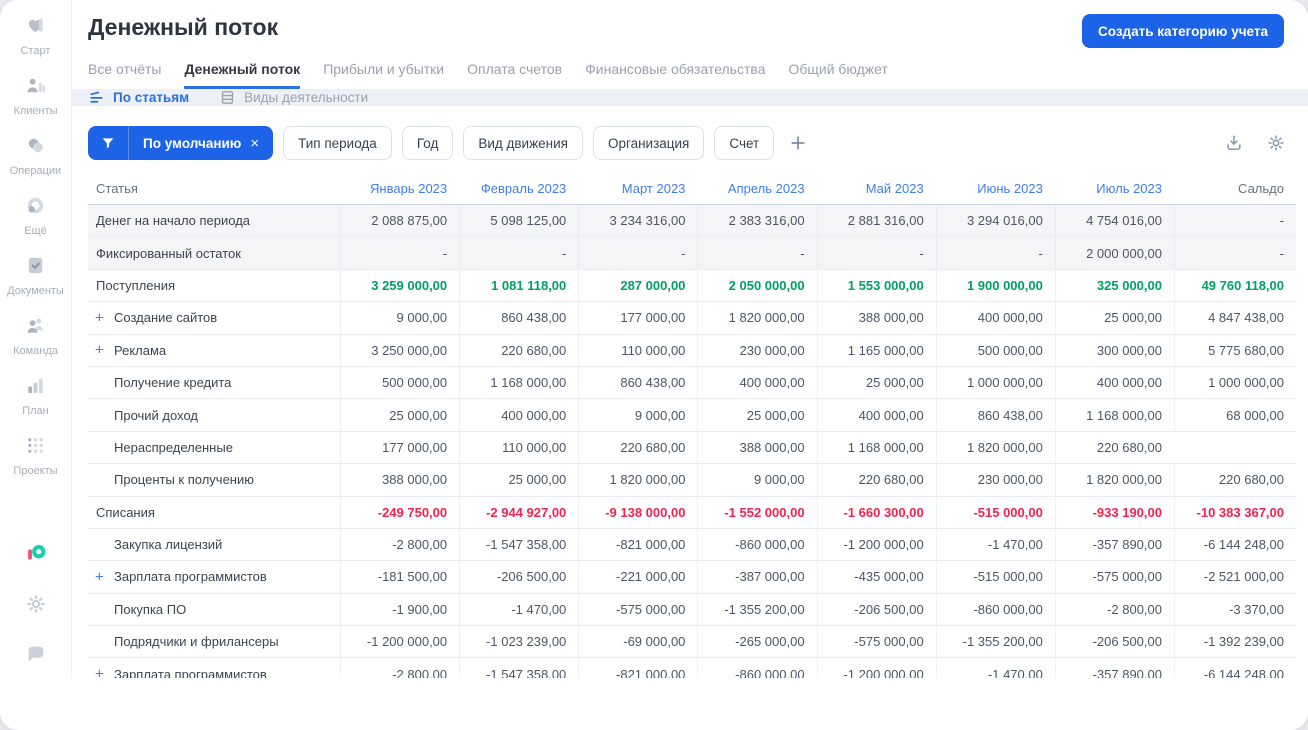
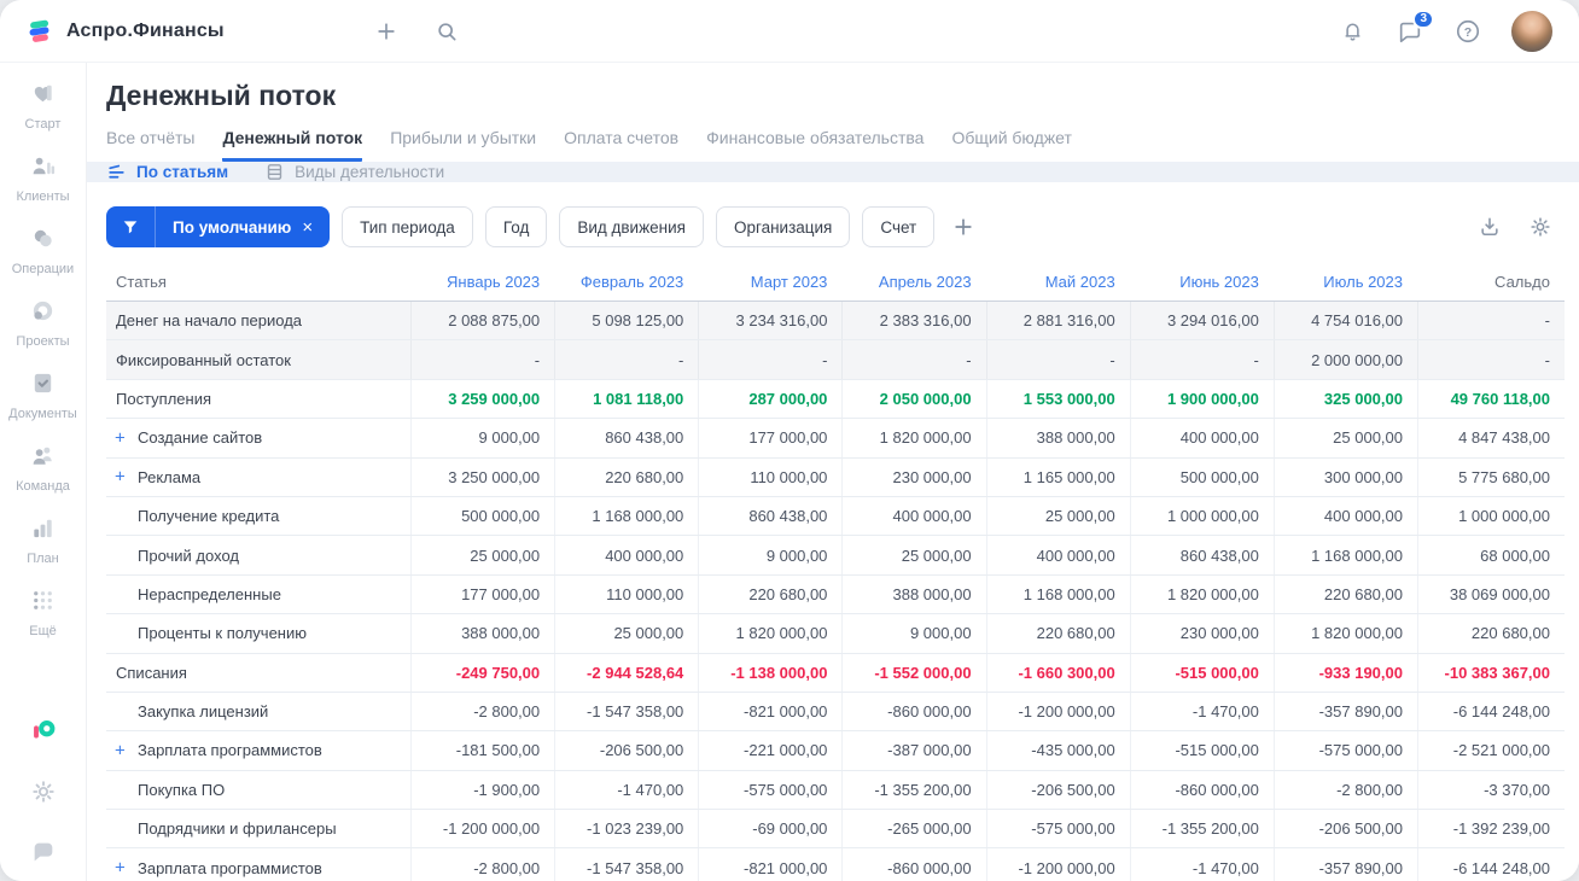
+ Аспро.Финансы
+ 3
+ ?
  Старт
  Клиенты
  Операции
- Ещё
+ Проекты
  Документы
  Команда
  План
- Проекты
+ Ещё
  Денежный поток
- Создать категорию учета
  Все отчёты
  Денежный поток
  Прибыли и убытки
  Оплата счетов
  Финансовые обязательства
  Общий бюджет
  По статьям
  Виды деятельности
  По умолчанию
  ×
  Тип периода
  Год
  Вид движения
  Организация
  Счет
  Статья
  Январь 2023
  Февраль 2023
  Март 2023
  Апрель 2023
  Май 2023
  Июнь 2023
  Июль 2023
  Сальдо
  Денег на начало периода
  2 088 875,00
  5 098 125,00
  3 234 316,00
  2 383 316,00
  2 881 316,00
  3 294 016,00
  4 754 016,00
  -
  Фиксированный остаток
  -
  -
  -
  -
  -
  -
  2 000 000,00
  -
  Поступления
  3 259 000,00
  1 081 118,00
  287 000,00
  2 050 000,00
  1 553 000,00
  1 900 000,00
  325 000,00
  49 760 118,00
  +
  Создание сайтов
  9 000,00
  860 438,00
  177 000,00
  1 820 000,00
  388 000,00
  400 000,00
  25 000,00
  4 847 438,00
  +
  Реклама
  3 250 000,00
  220 680,00
  110 000,00
  230 000,00
  1 165 000,00
  500 000,00
  300 000,00
  5 775 680,00
  Получение кредита
  500 000,00
  1 168 000,00
  860 438,00
  400 000,00
  25 000,00
  1 000 000,00
  400 000,00
  1 000 000,00
  Прочий доход
  25 000,00
  400 000,00
  9 000,00
  25 000,00
  400 000,00
  860 438,00
  1 168 000,00
  68 000,00
  Нераспределенные
  177 000,00
  110 000,00
  220 680,00
  388 000,00
  1 168 000,00
  1 820 000,00
  220 680,00
+ 38 069 000,00
  Проценты к получению
  388 000,00
  25 000,00
  1 820 000,00
  9 000,00
  220 680,00
  230 000,00
  1 820 000,00
  220 680,00
  Списания
  -249 750,00
- -2 944 927,00
+ -2 944 528,64
- -9 138 000,00
+ -1 138 000,00
  -1 552 000,00
  -1 660 300,00
  -515 000,00
  -933 190,00
  -10 383 367,00
  Закупка лицензий
  -2 800,00
  -1 547 358,00
  -821 000,00
  -860 000,00
  -1 200 000,00
  -1 470,00
  -357 890,00
  -6 144 248,00
  +
  Зарплата программистов
  -181 500,00
  -206 500,00
  -221 000,00
  -387 000,00
  -435 000,00
  -515 000,00
  -575 000,00
  -2 521 000,00
  Покупка ПО
  -1 900,00
  -1 470,00
  -575 000,00
  -1 355 200,00
  -206 500,00
  -860 000,00
  -2 800,00
  -3 370,00
  Подрядчики и фрилансеры
  -1 200 000,00
  -1 023 239,00
  -69 000,00
  -265 000,00
  -575 000,00
  -1 355 200,00
  -206 500,00
  -1 392 239,00
  +
  Зарплата программистов
  -2 800,00
  -1 547 358,00
  -821 000,00
  -860 000,00
  -1 200 000,00
  -1 470,00
  -357 890,00
  -6 144 248,00
